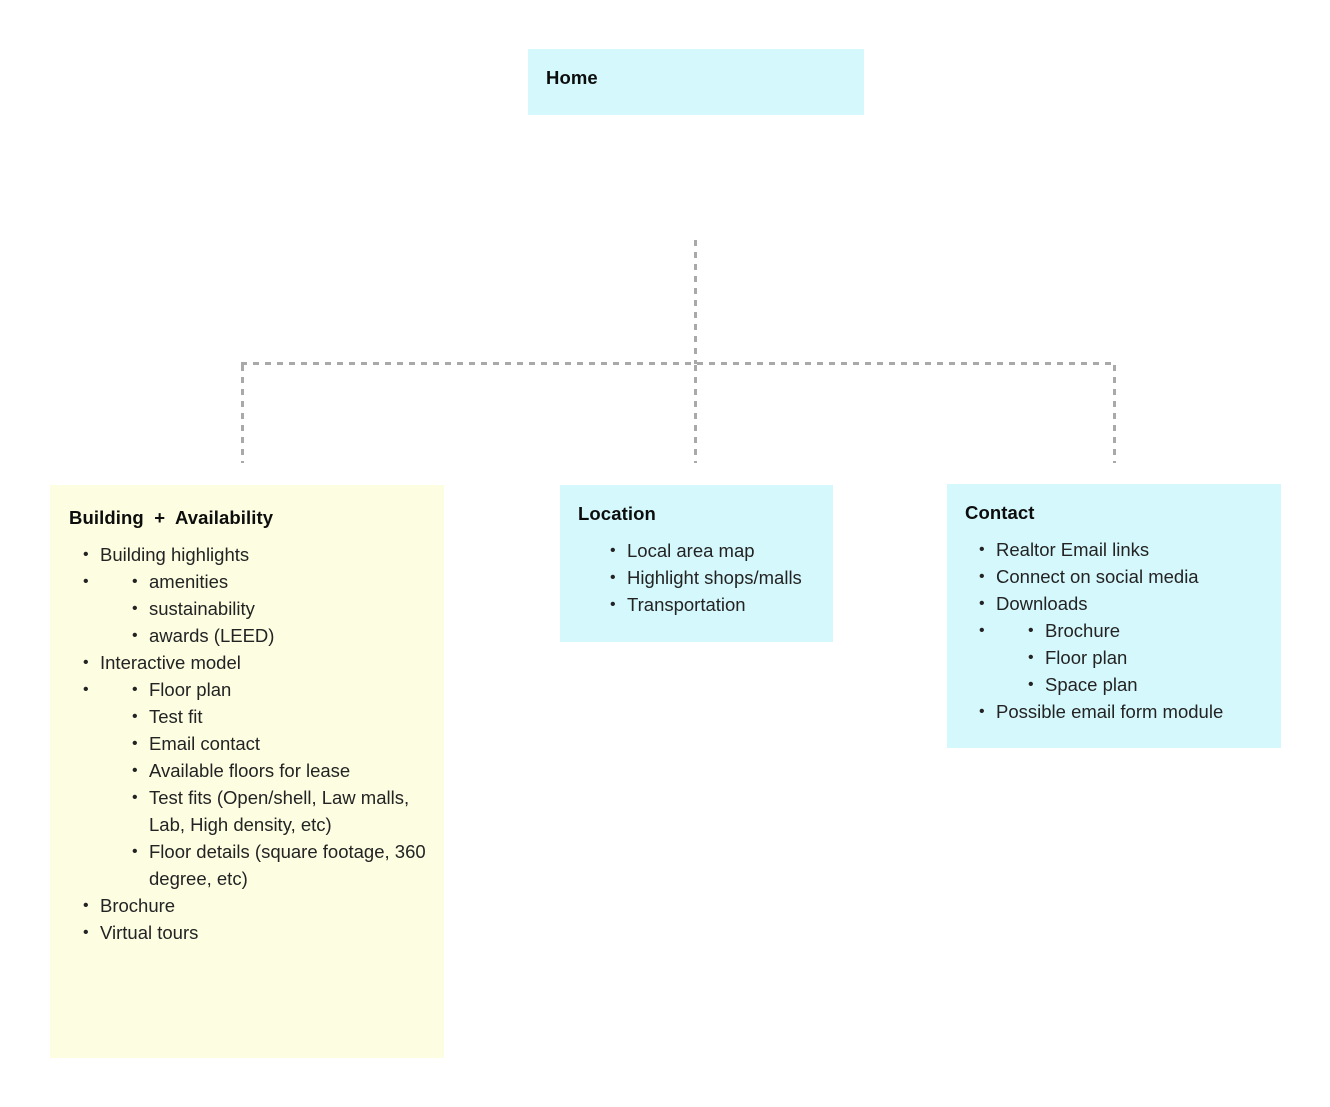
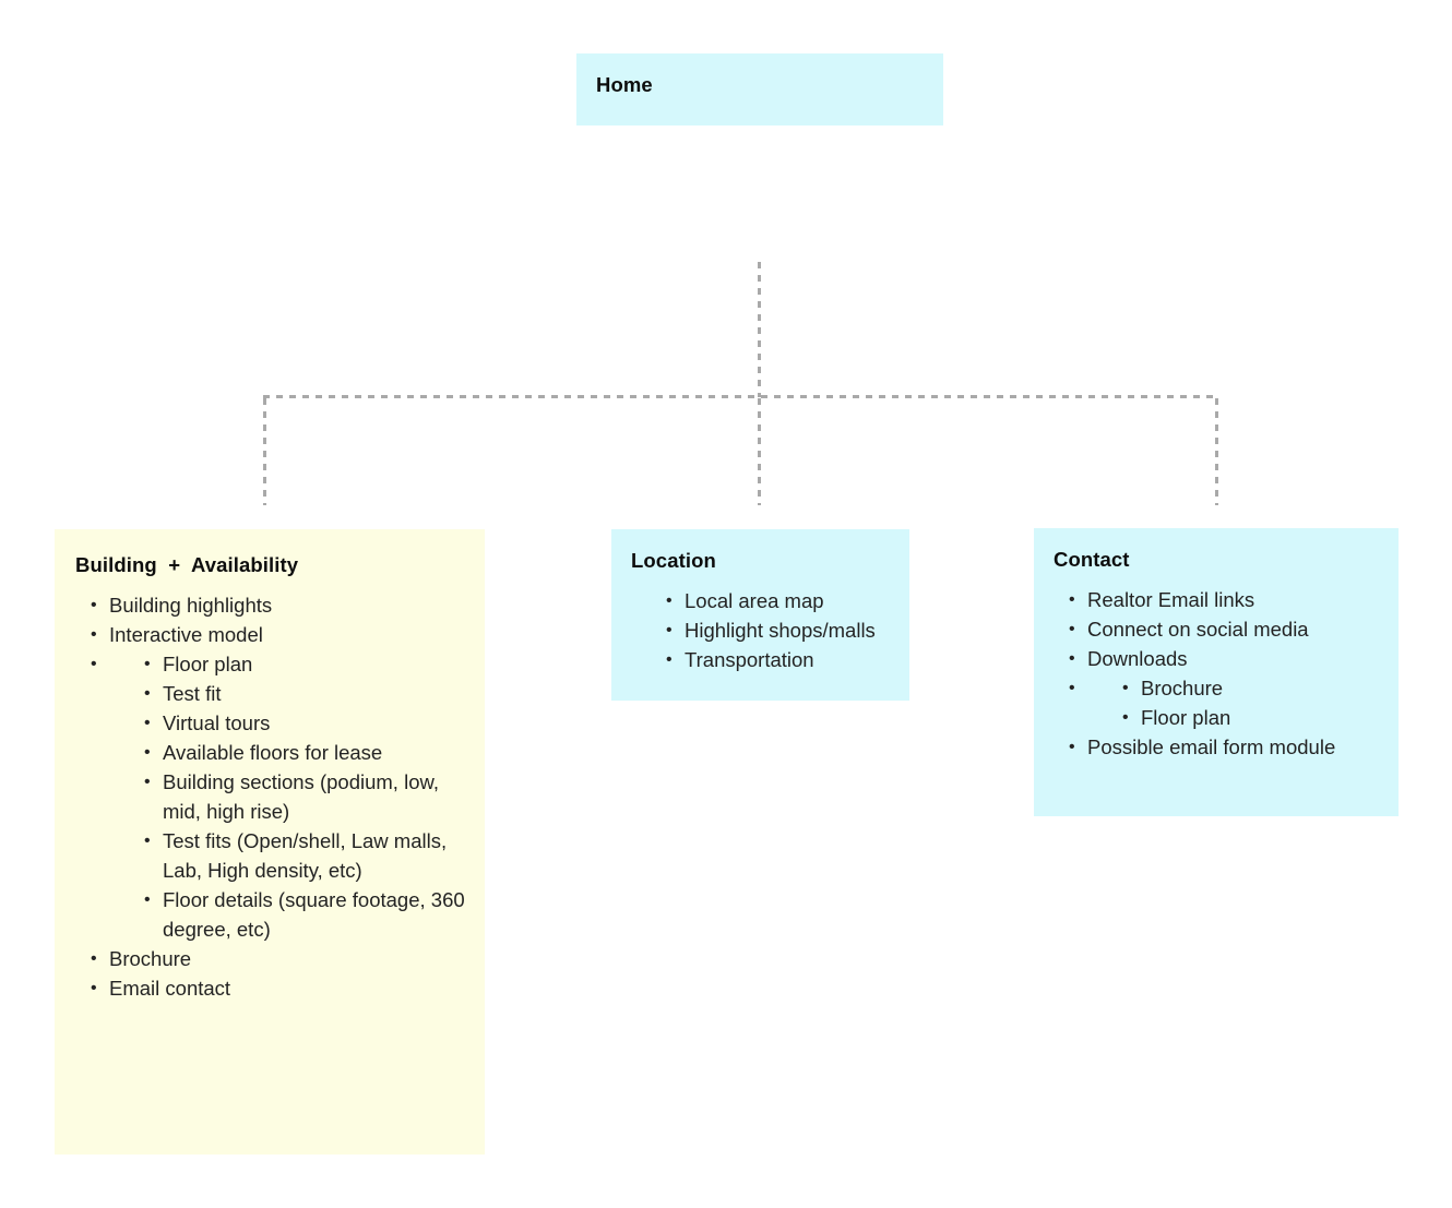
  Home
  Building + Availability
  Building highlights
- amenities
- sustainability
- awards (LEED)
  Interactive model
  Floor plan
  Test fit
- Email contact
+ Virtual tours
  Available floors for lease
+ Building sections (podium, low, mid, high rise)
  Test fits (Open/shell, Law malls, Lab, High density, etc)
  Floor details (square footage, 360 degree, etc)
  Brochure
- Virtual tours
+ Email contact
  Location
  Local area map
  Highlight shops/malls
  Transportation
  Contact
  Realtor Email links
  Connect on social media
  Downloads
  Brochure
  Floor plan
- Space plan
  Possible email form module
